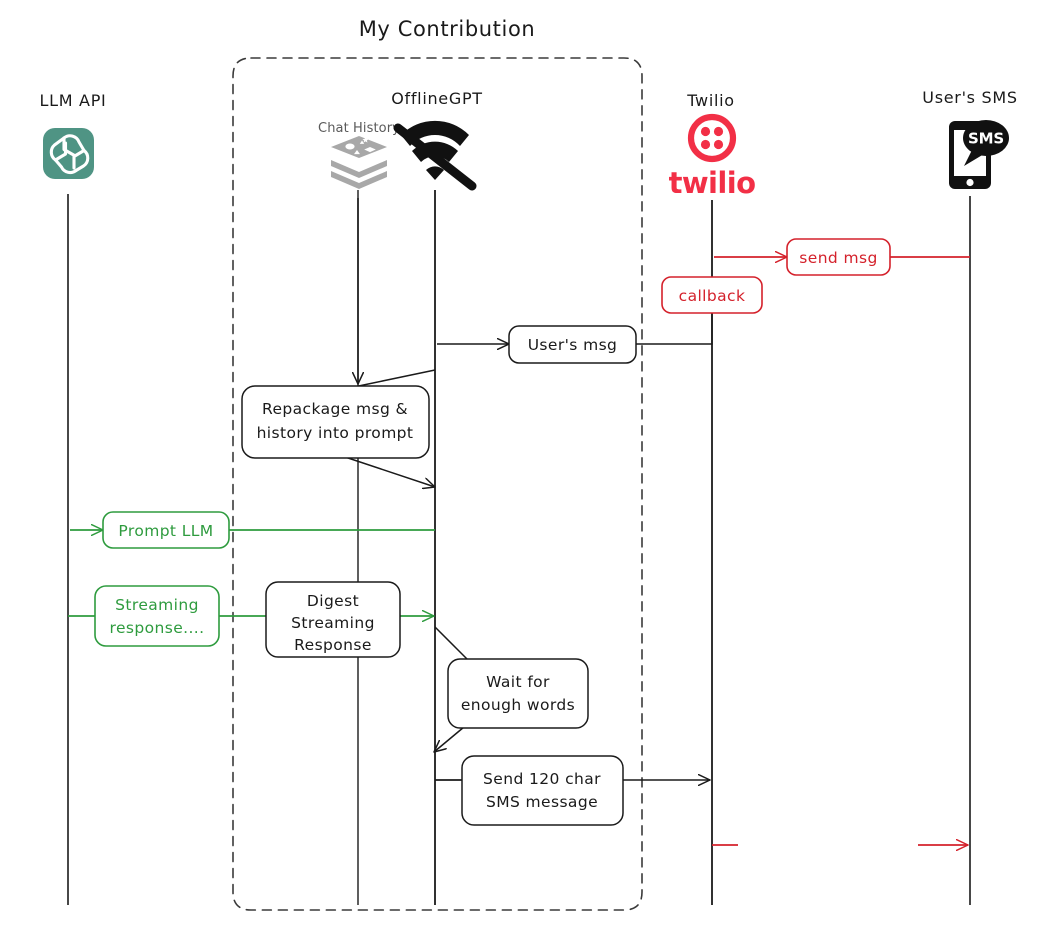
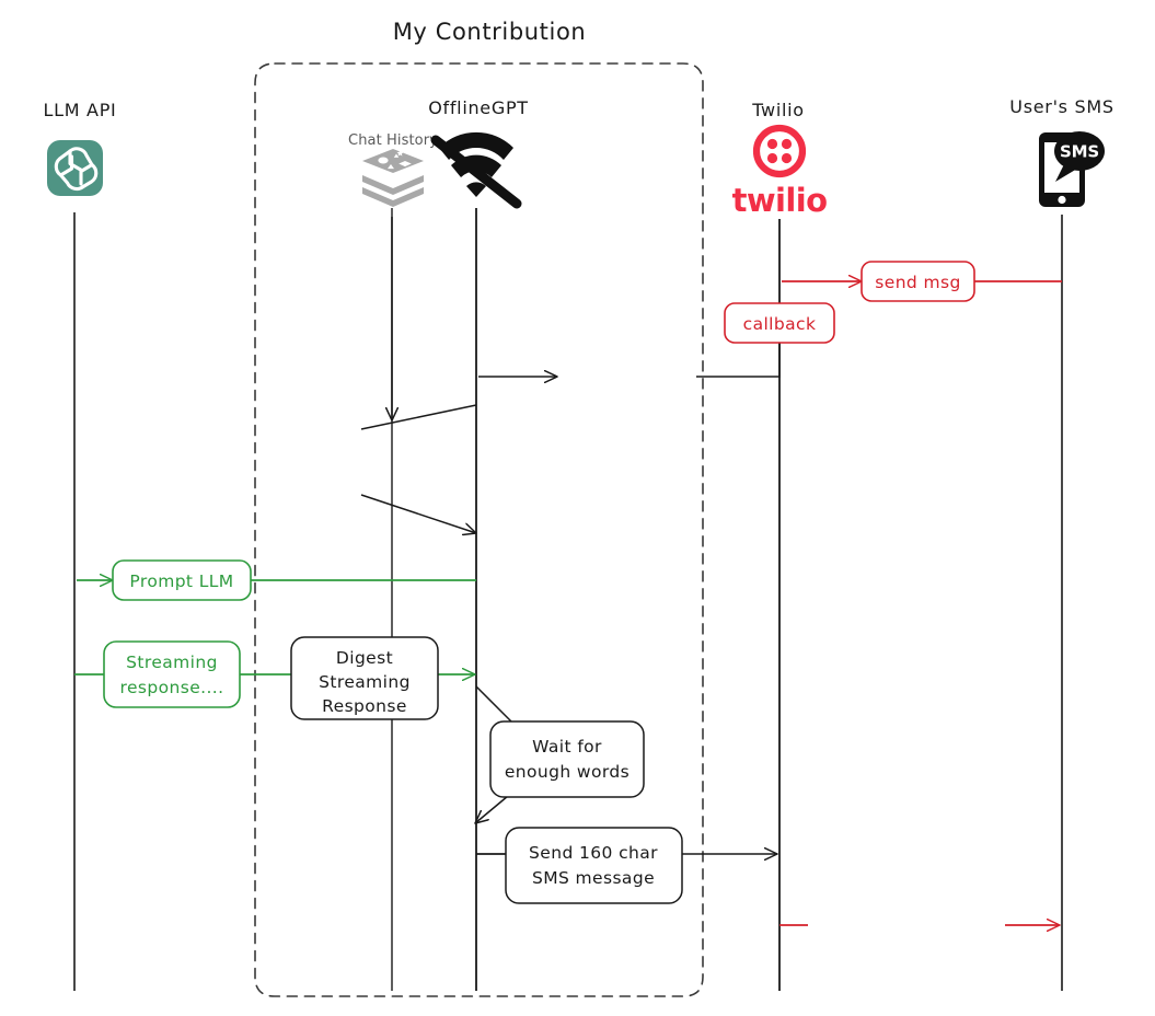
  send msg
  callback
- User's msg
- Repackage msg &
- history into prompt
  Prompt LLM
  Streaming
  response....
  Digest
  Streaming
  Response
  Wait for
  enough words
- Send 120 char
+ Send 160 char
  SMS message
  My Contribution
  LLM API
  Chat Histor
  OfflineGPT
  Twilio
  User's SMS
  twilio
  SMS
